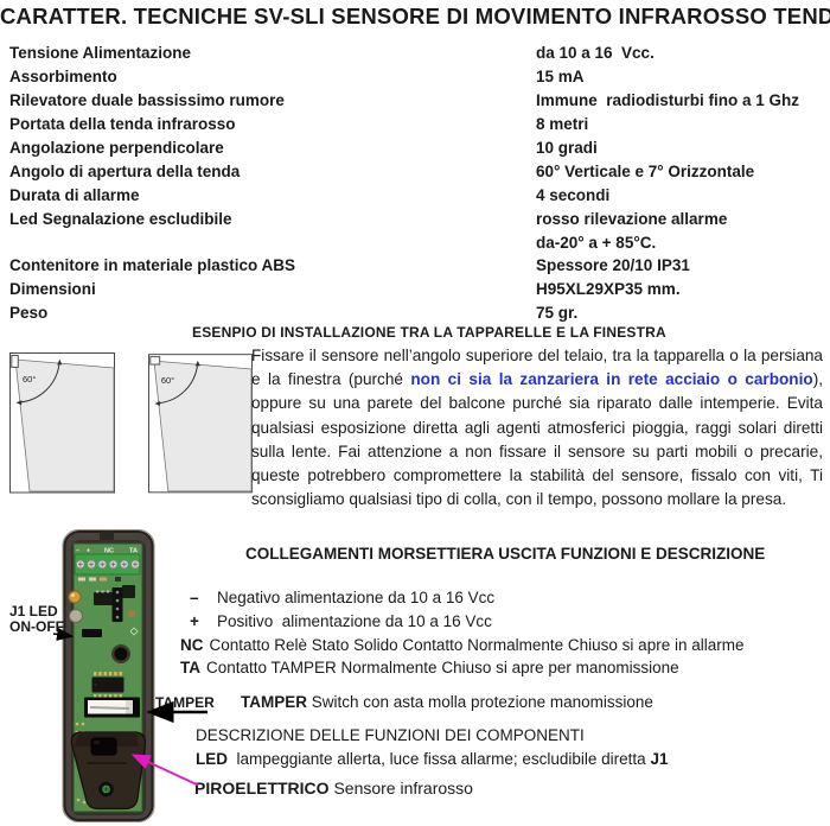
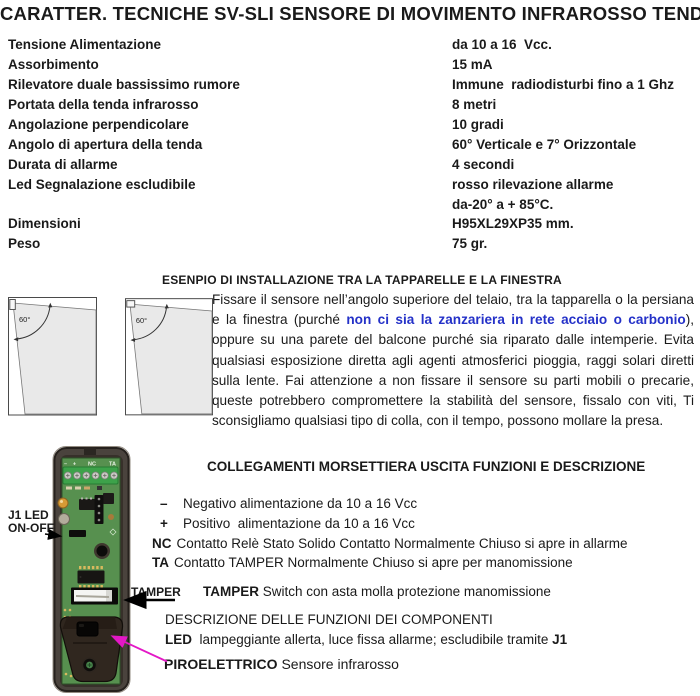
  CARATTER. TECNICHE SV-SLI SENSORE DI MOVIMENTO INFRAROSSO TEND
  Tensione Alimentazione
  da 10 a 16 Vcc.
  Assorbimento
  15 mA
  Rilevatore duale bassissimo rumore
  Immune radiodisturbi fino a 1 Ghz
  Portata della tenda infrarosso
  8 metri
  Angolazione perpendicolare
  10 gradi
  Angolo di apertura della tenda
  60° Verticale e 7° Orizzontale
  Durata di allarme
  4 secondi
  Led Segnalazione escludibile
  rosso rilevazione allarme
  da-20° a + 85°C.
- Contenitore in materiale plastico ABS
- Spessore 20/10 IP31
  Dimensioni
  H95XL29XP35 mm.
  Peso
  75 gr.
  ESENPIO DI INSTALLAZIONE TRA LA TAPPARELLE E LA FINESTRA
  60°
  60°
  Fissare il sensore nell’angolo superiore del telaio, tra la tapparella o la persia­na e la finestra (purché non ci sia la zanzariera in rete acciaio o carbonio), oppure su una parete del balcone purché sia riparato dalle intemperie. Evita qualsiasi esposizione diretta agli agenti atmosferici pioggia, raggi solari diretti sulla lente. Fai attenzione a non fissare il sensore su parti mobili o precarie, queste potrebbero compromettere la stabilità del sensore, fissalo con viti, Ti sconsigliamo qualsiasi tipo di colla, con il tempo, possono mollare la presa.
  COLLEGAMENTI MORSETTIERA USCITA FUNZIONI E DESCRIZIONE
  – Negativo alimentazione da 10 a 16 Vcc
  + Positivo alimentazione da 10 a 16 Vcc
  NC Contatto Relè Stato Solido Contatto Normalmente Chiuso si apre in allarme
  TA Contatto TAMPER Normalmente Chiuso si apre per manomissione
  TAMPER Switch con asta molla protezione manomissione
  DESCRIZIONE DELLE FUNZIONI DEI COMPONENTI
- LED lampeggiante allerta, luce fissa allarme; escludibile diretta J1
+ LED lampeggiante allerta, luce fissa allarme; escludibile tramite J1
  PIROELETTRICO Sensore infrarosso
  J1 LED
  ON-OFF
  TAMPER
